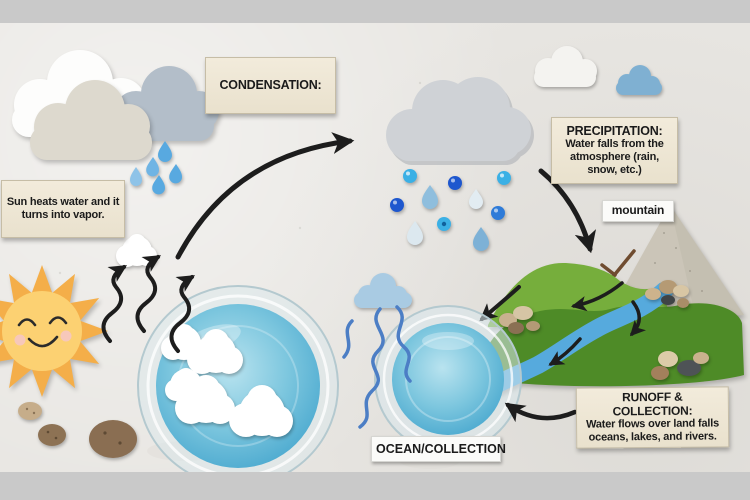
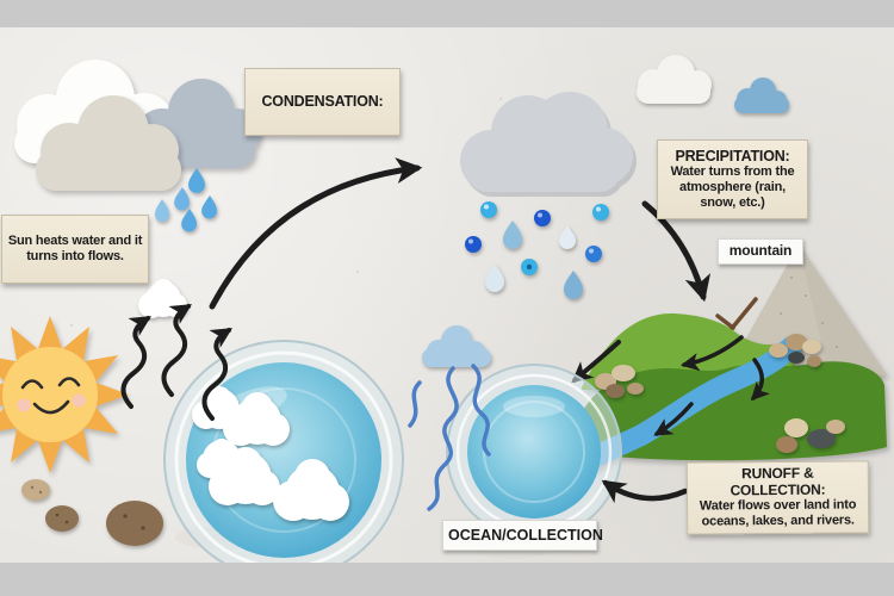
- Sun heats water and it turns into vapor.
+ Sun heats water and it turns into flows.
  CONDENSATION:
  PRECIPITATION:
- Water falls from the atmosphere (rain, snow, etc.)
+ Water turns from the atmosphere (rain, snow, etc.)
  RUNOFF & COLLECTION:
- Water flows over land falls oceans, lakes, and rivers.
+ Water flows over land into oceans, lakes, and rivers.
  mountain
  OCEAN/COLLECTION
